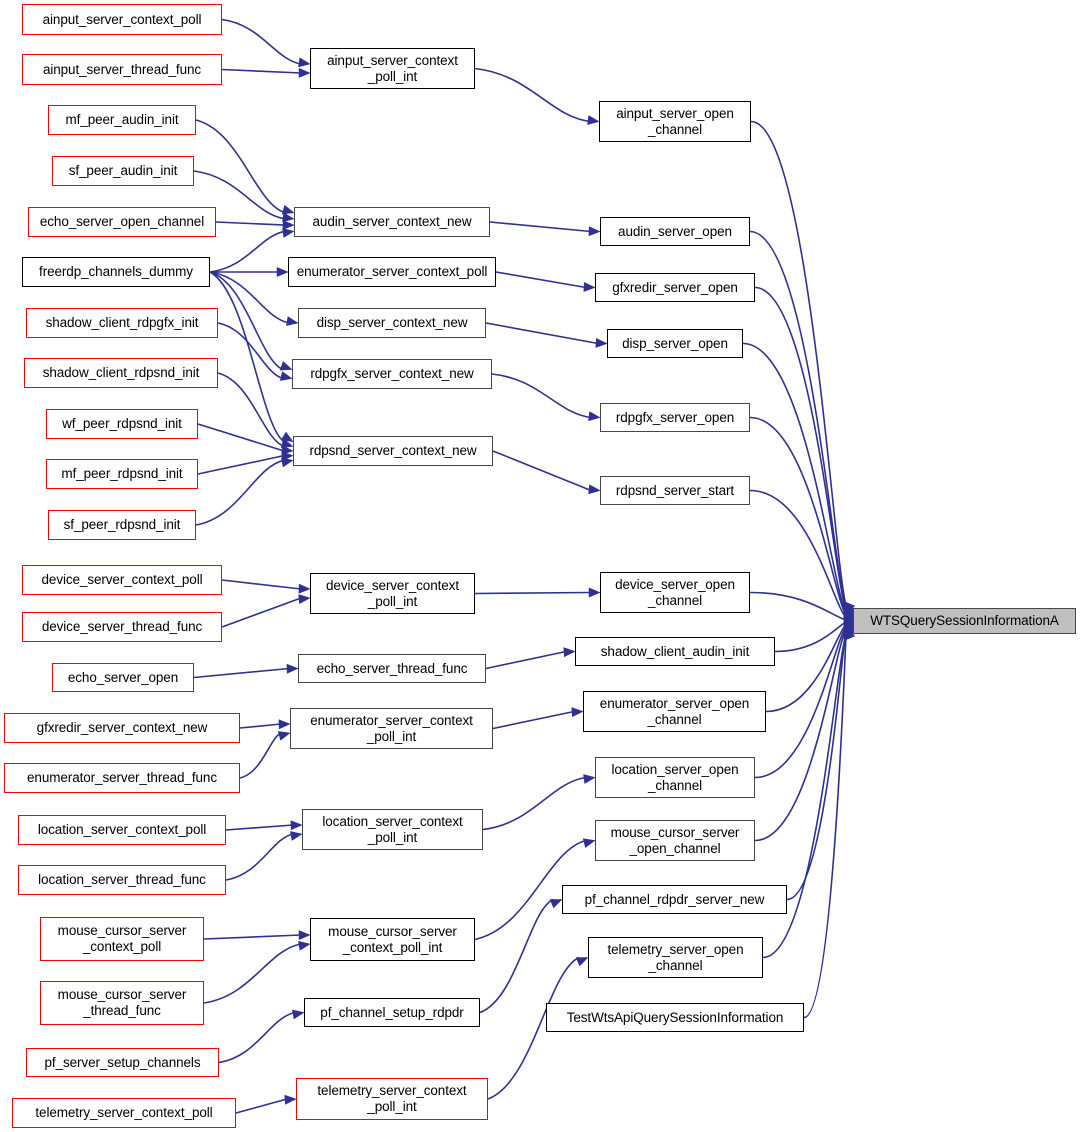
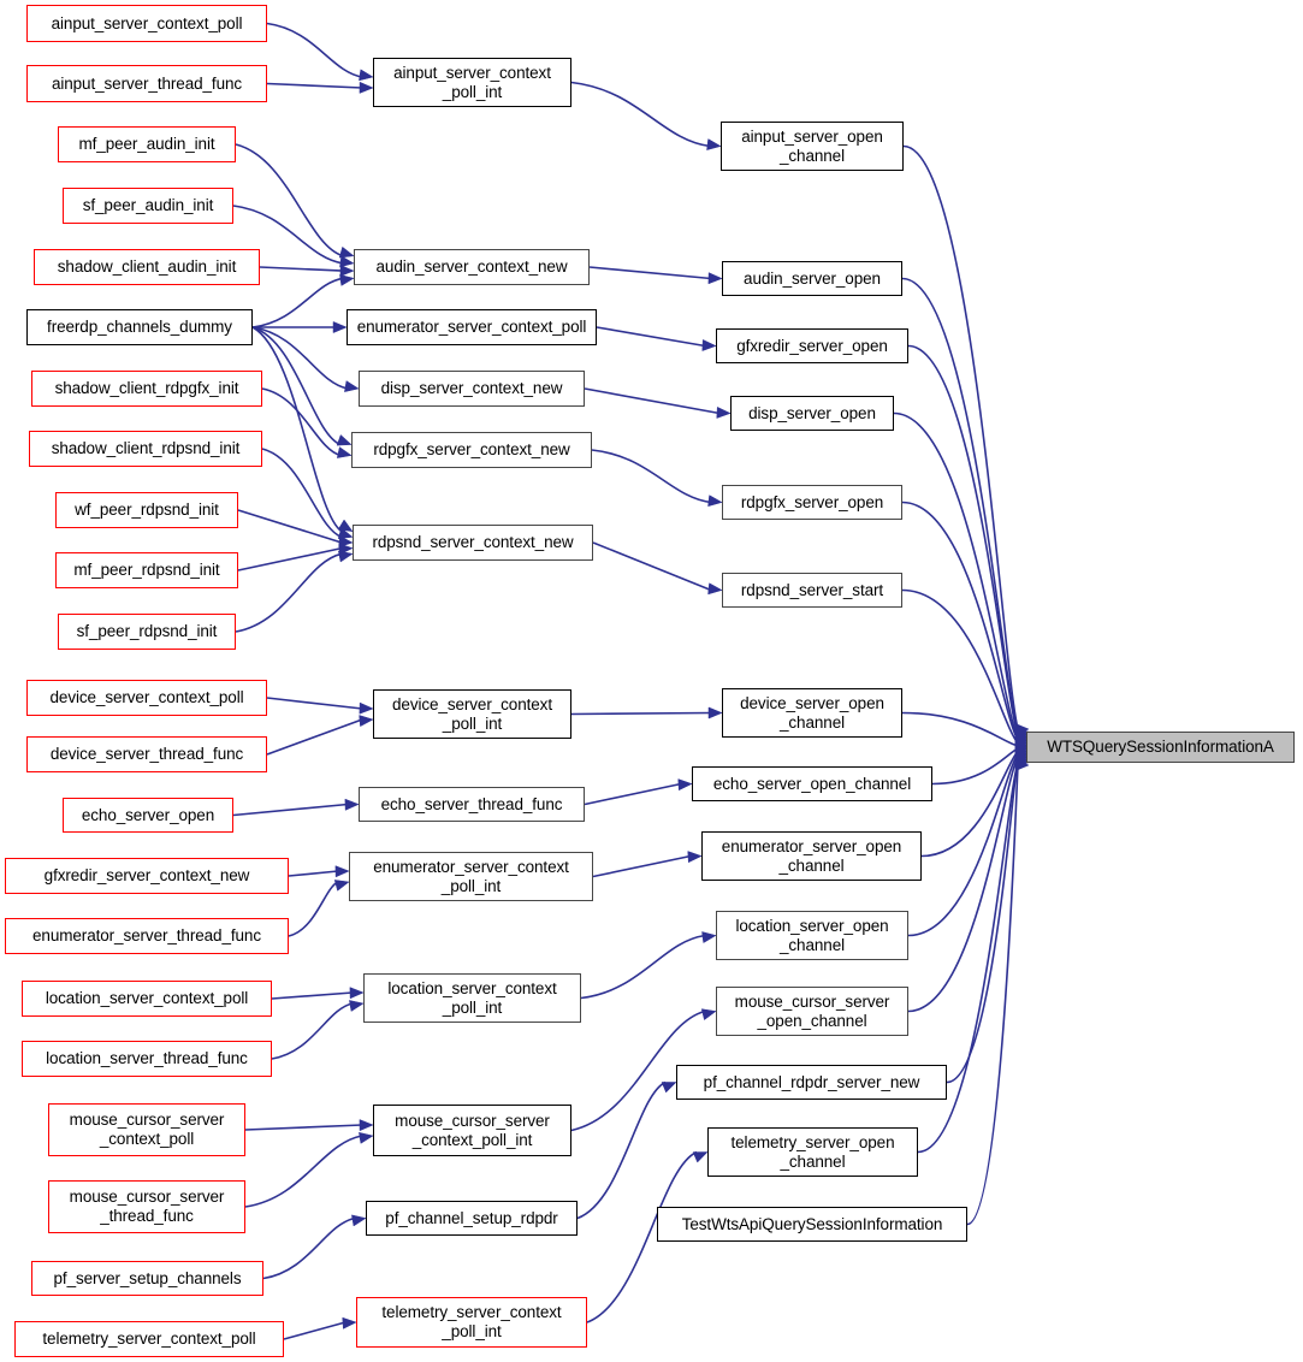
  ainput_server_context_poll
  ainput_server_thread_func
  ainput_server_context
  _poll_int
  ainput_server_open
  _channel
  mf_peer_audin_init
  sf_peer_audin_init
- echo_server_open_channel
+ shadow_client_audin_init
  audin_server_context_new
  audin_server_open
  freerdp_channels_dummy
  enumerator_server_context_poll
  gfxredir_server_open
  shadow_client_rdpgfx_init
  disp_server_context_new
  disp_server_open
  shadow_client_rdpsnd_init
  rdpgfx_server_context_new
  rdpgfx_server_open
  wf_peer_rdpsnd_init
  mf_peer_rdpsnd_init
  rdpsnd_server_context_new
  rdpsnd_server_start
  sf_peer_rdpsnd_init
  device_server_context_poll
  device_server_context
  _poll_int
  device_server_open
  _channel
  device_server_thread_func
- shadow_client_audin_init
+ echo_server_open_channel
  echo_server_open
  echo_server_thread_func
  enumerator_server_open
  _channel
  gfxredir_server_context_new
  enumerator_server_context
  _poll_int
  enumerator_server_thread_func
  location_server_open
  _channel
  location_server_context_poll
  location_server_context
  _poll_int
  mouse_cursor_server
  _open_channel
  location_server_thread_func
  pf_channel_rdpdr_server_new
  mouse_cursor_server
  _context_poll
  mouse_cursor_server
  _context_poll_int
  telemetry_server_open
  _channel
  mouse_cursor_server
  _thread_func
  pf_channel_setup_rdpdr
  TestWtsApiQuerySessionInformation
  pf_server_setup_channels
  telemetry_server_context
  _poll_int
  telemetry_server_context_poll
  WTSQuerySessionInformationA
